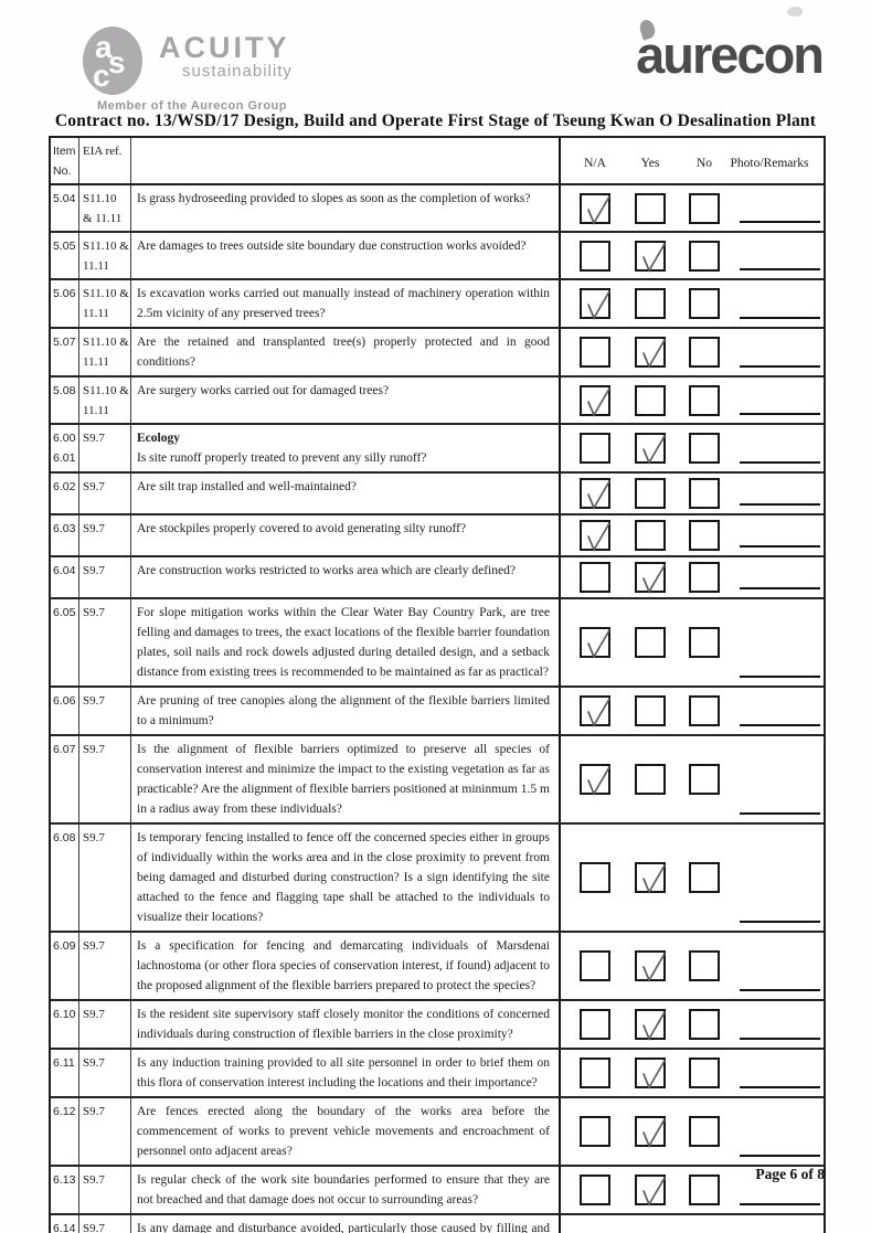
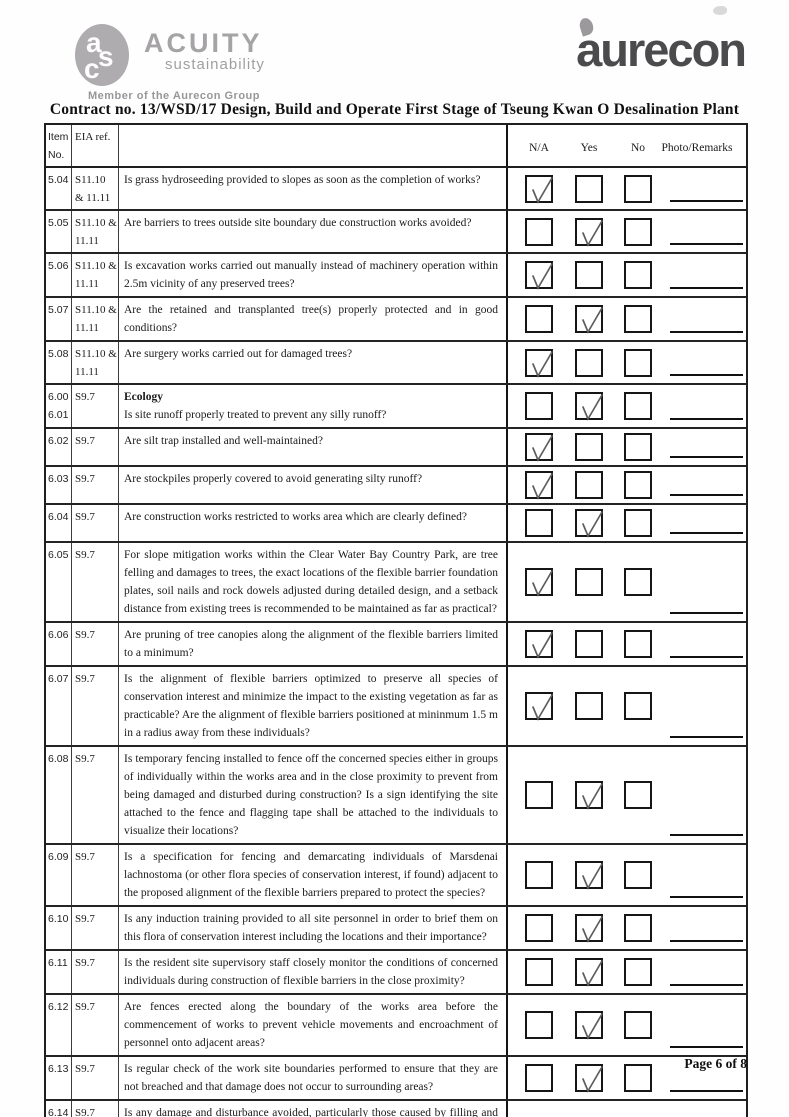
  a
  s
  c
  ACUITY
  sustainability
  Member of the Aurecon Group
  aurecon
  Contract no. 13/WSD/17 Design, Build and Operate First Stage of Tseung Kwan O Desalination Plant
  Item
  No.
  EIA ref.
  N/A
  Yes
  No
  Photo/Remarks
  5.04
  S11.10
  & 11.11
  Is grass hydroseeding provided to slopes as soon as the completion of works?
  5.05
  S11.10 &
  11.11
- Are damages to trees outside site boundary due construction works avoided?
+ Are barriers to trees outside site boundary due construction works avoided?
  5.06
  S11.10 &
  11.11
  Is excavation works carried out manually instead of machinery operation within 2.5m vicinity of any preserved trees?
  5.07
  S11.10 &
  11.11
  Are the retained and transplanted tree(s) properly protected and in good conditions?
  5.08
  S11.10 &
  11.11
  Are surgery works carried out for damaged trees?
  6.00
  6.01
  S9.7
  Ecology
  Is site runoff properly treated to prevent any silly runoff?
  6.02
  S9.7
  Are silt trap installed and well-maintained?
  6.03
  S9.7
  Are stockpiles properly covered to avoid generating silty runoff?
  6.04
  S9.7
  Are construction works restricted to works area which are clearly defined?
  6.05
  S9.7
  For slope mitigation works within the Clear Water Bay Country Park, are tree felling and damages to trees, the exact locations of the flexible barrier foundation plates, soil nails and rock dowels adjusted during detailed design, and a setback distance from existing trees is recommended to be maintained as far as practical?
  6.06
  S9.7
  Are pruning of tree canopies along the alignment of the flexible barriers limited to a minimum?
  6.07
  S9.7
  Is the alignment of flexible barriers optimized to preserve all species of conservation interest and minimize the impact to the existing vegetation as far as practicable? Are the alignment of flexible barriers positioned at mininmum 1.5 m in a radius away from these individuals?
  6.08
  S9.7
  Is temporary fencing installed to fence off the concerned species either in groups of individually within the works area and in the close proximity to prevent from being damaged and disturbed during construction? Is a sign identifying the site attached to the fence and flagging tape shall be attached to the individuals to visualize their locations?
  6.09
  S9.7
  Is a specification for fencing and demarcating individuals of Marsdenai lachnostoma (or other flora species of conservation interest, if found) adjacent to the proposed alignment of the flexible barriers prepared to protect the species?
  6.10
  S9.7
- Is the resident site supervisory staff closely monitor the conditions of concerned individuals during construction of flexible barriers in the close proximity?
+ Is any induction training provided to all site personnel in order to brief them on this flora of conservation interest including the locations and their importance?
  6.11
  S9.7
- Is any induction training provided to all site personnel in order to brief them on this flora of conservation interest including the locations and their importance?
+ Is the resident site supervisory staff closely monitor the conditions of concerned individuals during construction of flexible barriers in the close proximity?
  6.12
  S9.7
  Are fences erected along the boundary of the works area before the commencement of works to prevent vehicle movements and encroachment of personnel onto adjacent areas?
  6.13
  S9.7
  Is regular check of the work site boundaries performed to ensure that they are not breached and that damage does not occur to surrounding areas?
  6.14
  S9.7
  Page 6 of 8
